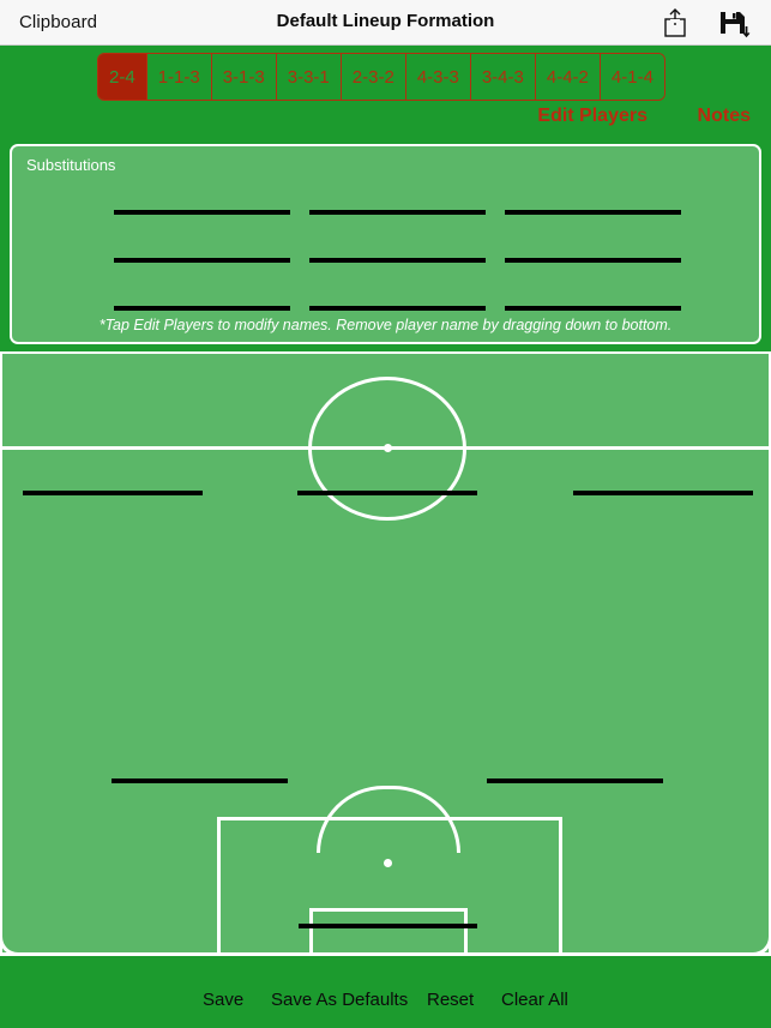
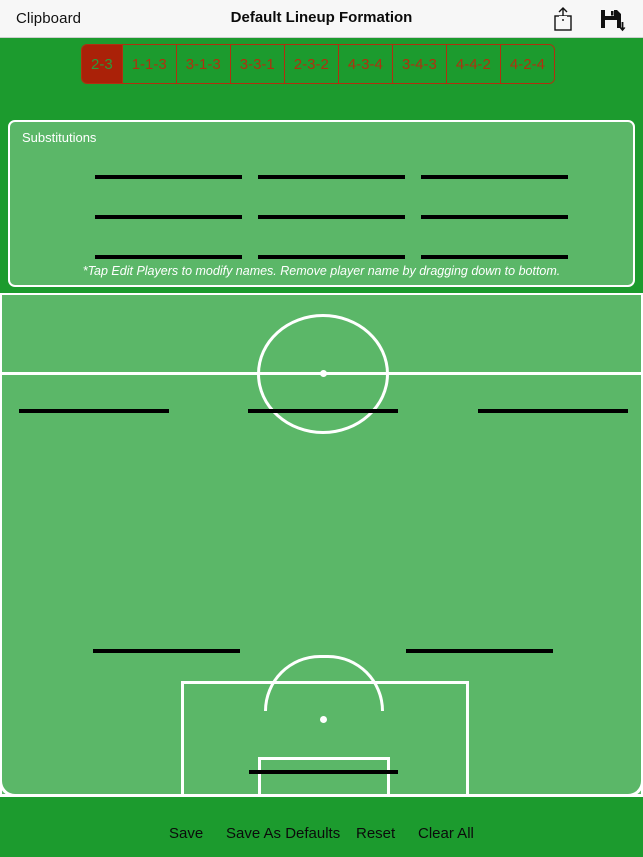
  Clipboard
  Default Lineup Formation
- 2-4
+ 2-3
  1-1-3
  3-1-3
  3-3-1
  2-3-2
- 4-3-3
+ 4-3-4
  3-4-3
  4-4-2
- 4-1-4
+ 4-2-4
- Edit Players
- Notes
  Substitutions
  *Tap Edit Players to modify names. Remove player name by dragging down to bottom.
  Save
  Save As Defaults
  Reset
  Clear All
